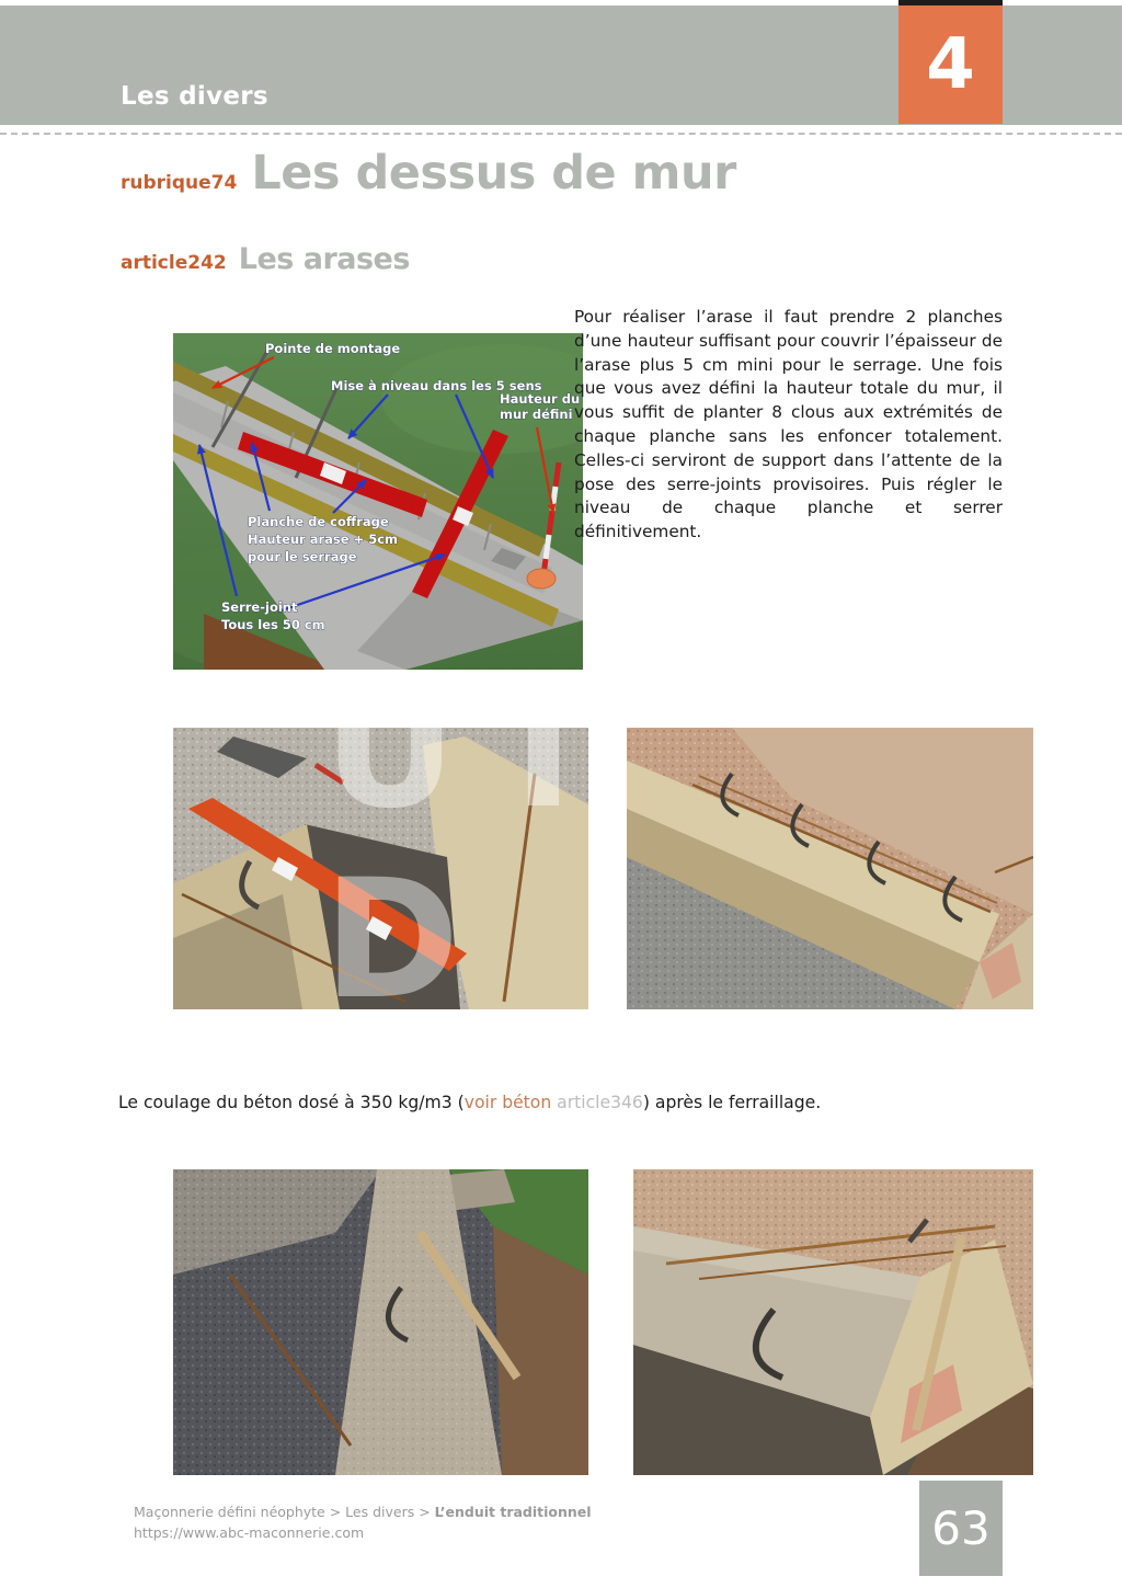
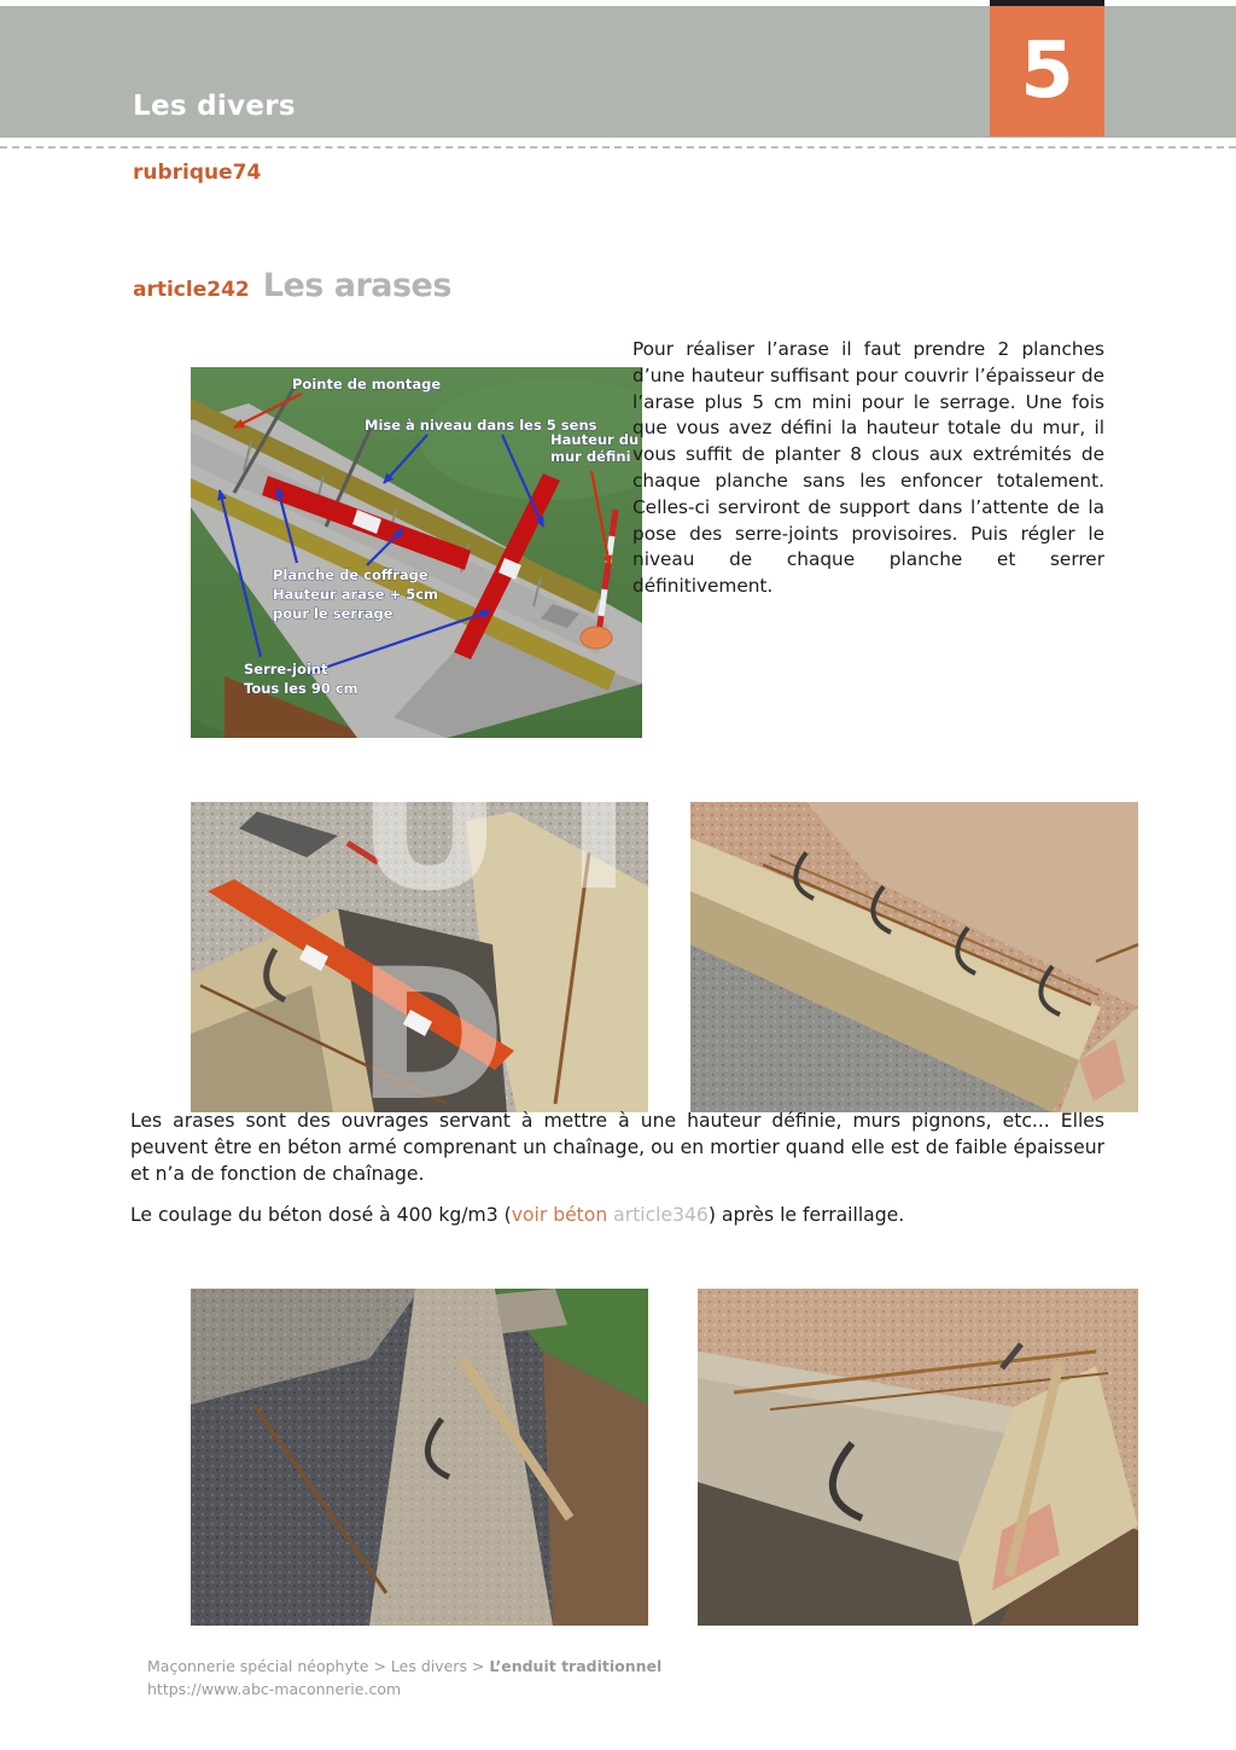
  Les divers
- 4
+ 5
  rubrique74
- Les dessus de mur
  article242
  Les arases
  Pointe de montage
  Mise à niveau dans les 5 sens
  Hauteur du
  mur défini
  Planche de coffrage
  Hauteur arase + 5cm
  pour le serrage
  Serre-joint
- Tous les 50 cm
+ Tous les 90 cm
  Pour réaliser l’arase il faut prendre 2 planches d’une hauteur suffisant pour couvrir l’épaisseur de l’arase plus 5 cm mini pour le serrage. Une fois que vous avez défini la hauteur totale du mur, il vous suffit de planter 8 clous aux extrémités de chaque planche sans les enfoncer totalement. Celles-ci serviront de support dans l’attente de la pose des serre-joints provisoires. Puis régler le niveau de chaque planche et serrer définitivement.
  UT D
+ Les arases sont des ouvrages servant à mettre à une hauteur définie, murs pignons, etc... Elles peuvent être en béton armé comprenant un chaînage, ou en mortier quand elle est de faible épaisseur et n’a de fonction de chaînage.
- Le coulage du béton dosé à 350 kg/m3 (voir béton article346) après le ferraillage.
+ Le coulage du béton dosé à 400 kg/m3 (voir béton article346) après le ferraillage.
- Maçonnerie défini néophyte > Les divers > L’enduit traditionnel
+ Maçonnerie spécial néophyte > Les divers > L’enduit traditionnel
  https://www.abc-maconnerie.com
- 63
